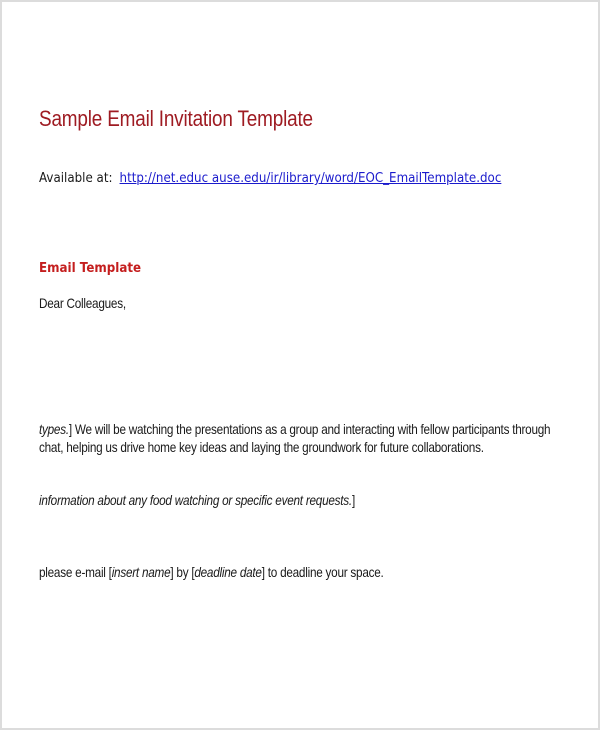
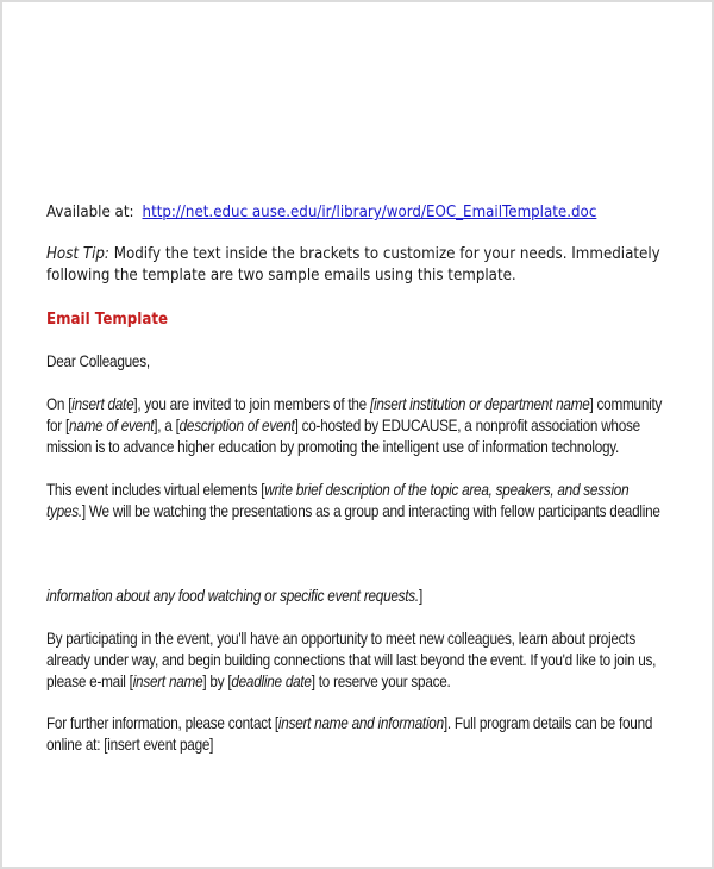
- Sample Email Invitation Template
  Available at: http://net.educ ause.edu/ir/library/word/EOC_EmailTemplate.doc
+ Host Tip: Modify the text inside the brackets to customize for your needs. Immediately
+ following the template are two sample emails using this template.
  Email Template
  Dear Colleagues,
+ On [insert date], you are invited to join members of the [insert institution or department name] community
+ for [name of event], a [description of event] co-hosted by EDUCAUSE, a nonprofit association whose
+ mission is to advance higher education by promoting the intelligent use of information technology.
+ This event includes virtual elements [write brief description of the topic area, speakers, and session
- types.] We will be watching the presentations as a group and interacting with fellow participants through
+ types.] We will be watching the presentations as a group and interacting with fellow participants deadline
- chat, helping us drive home key ideas and laying the groundwork for future collaborations.
  information about any food watching or specific event requests.]
+ By participating in the event, you'll have an opportunity to meet new colleagues, learn about projects
+ already under way, and begin building connections that will last beyond the event. If you'd like to join us,
- please e-mail [insert name] by [deadline date] to deadline your space.
+ please e-mail [insert name] by [deadline date] to reserve your space.
+ For further information, please contact [insert name and information]. Full program details can be found
+ online at: [insert event page]
